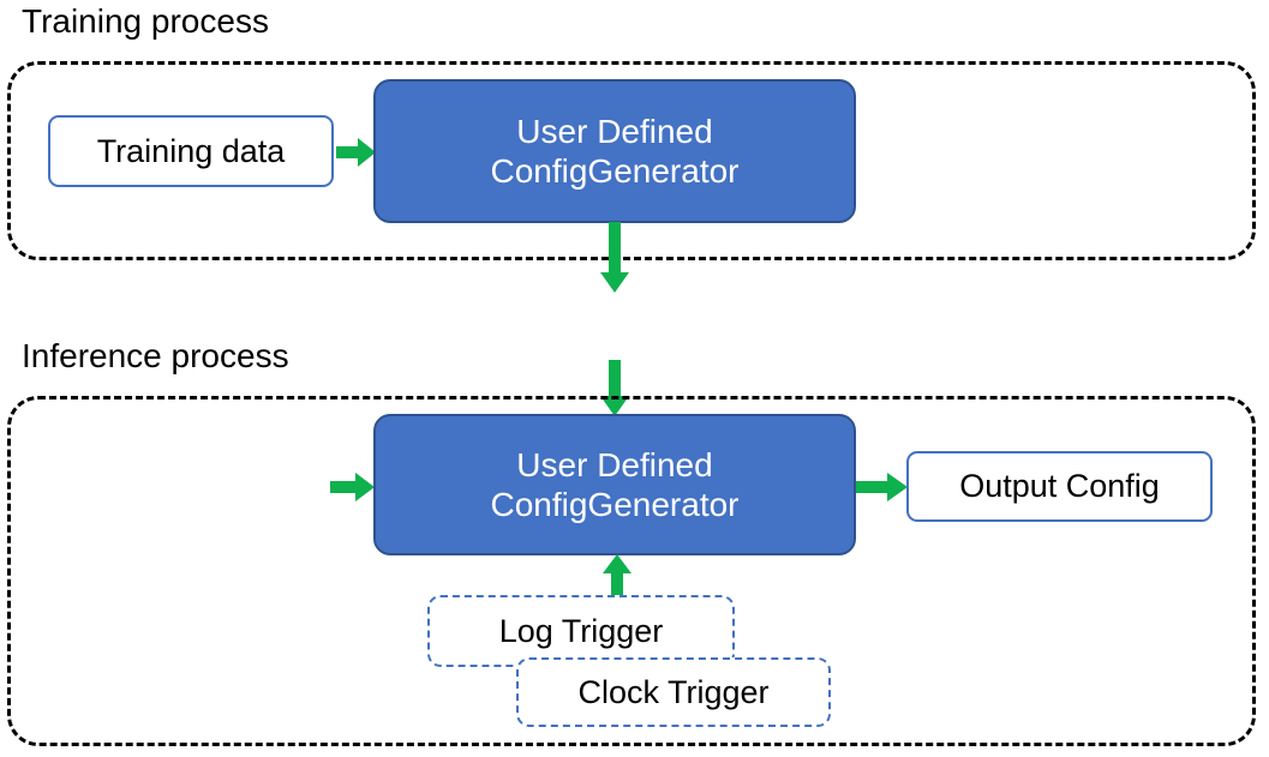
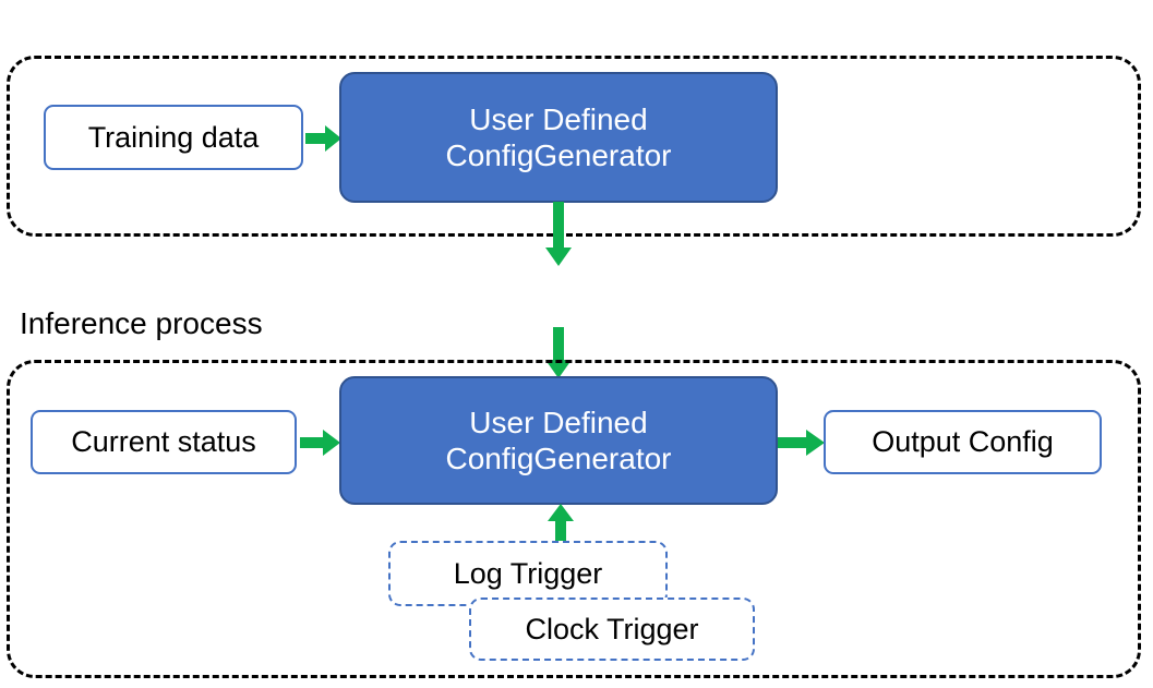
- Training process
  Training data
  User Defined
  ConfigGenerator
  Inference process
+ Current status
  User Defined
  ConfigGenerator
  Output Config
  Log Trigger
  Clock Trigger
